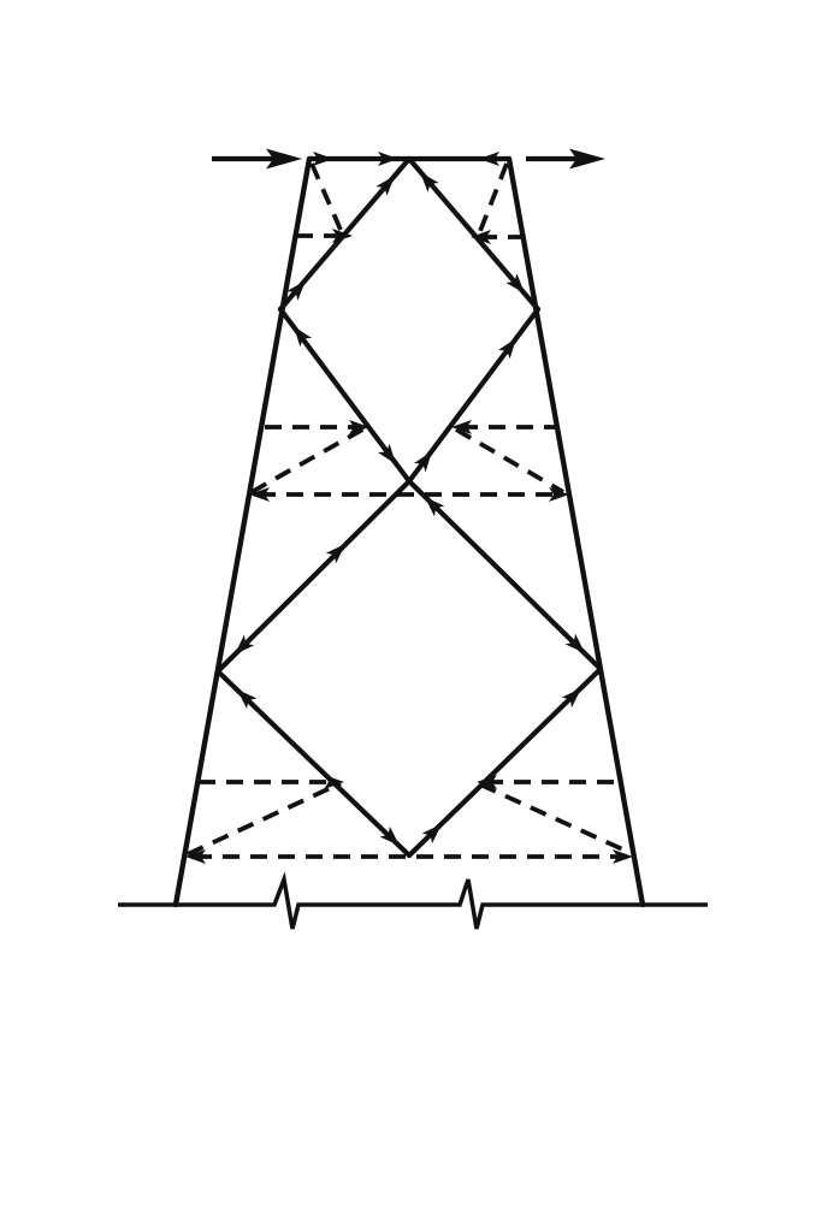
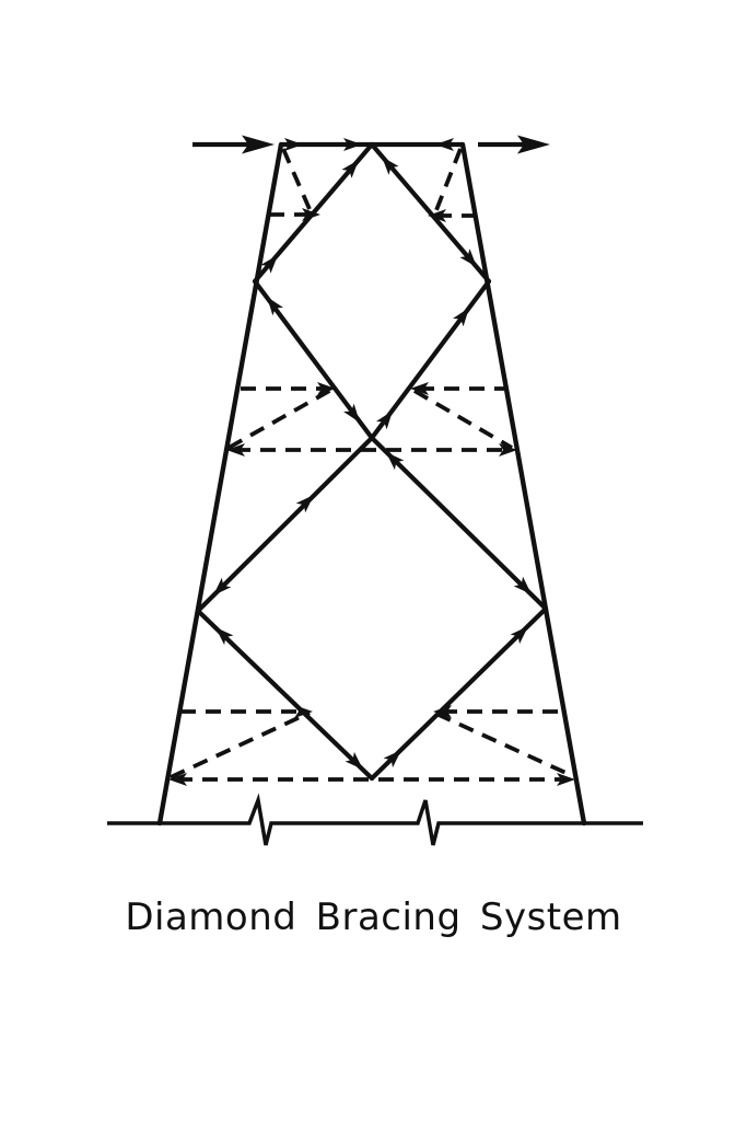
+ Diamond Bracing System
